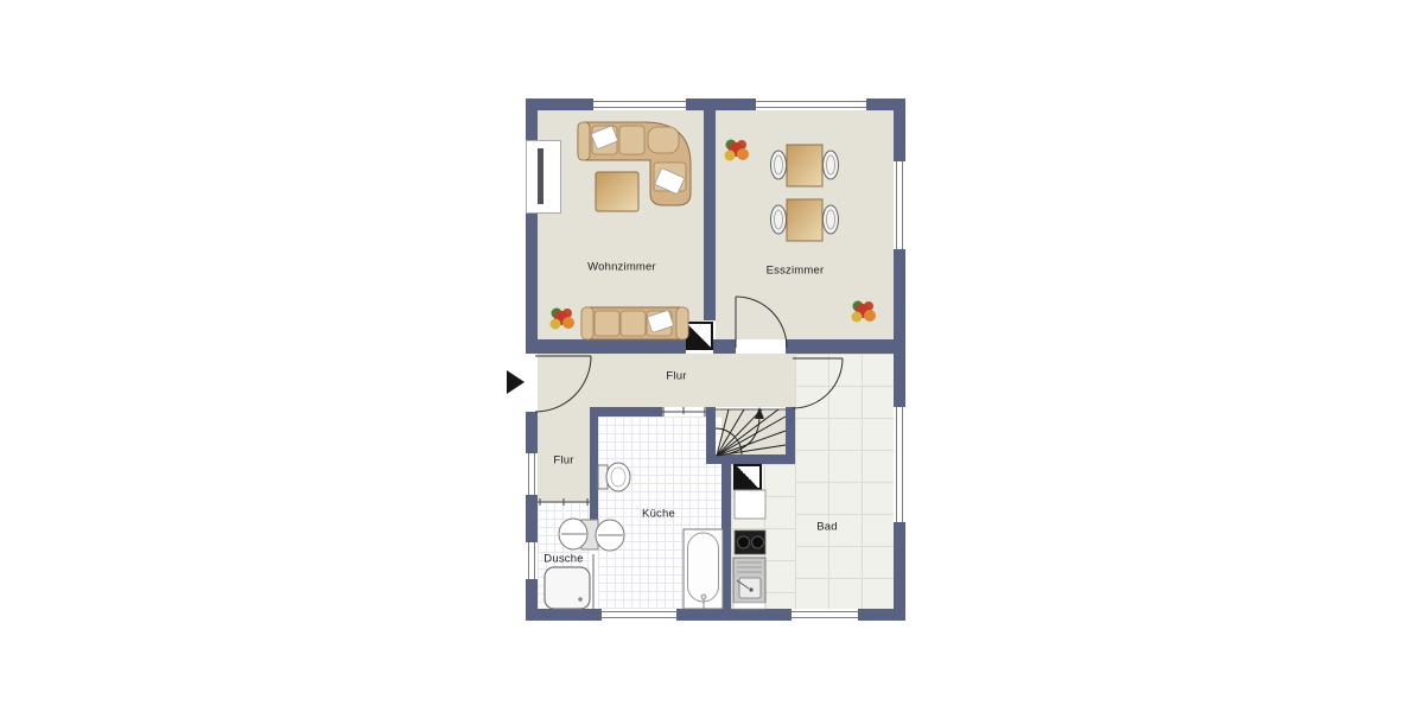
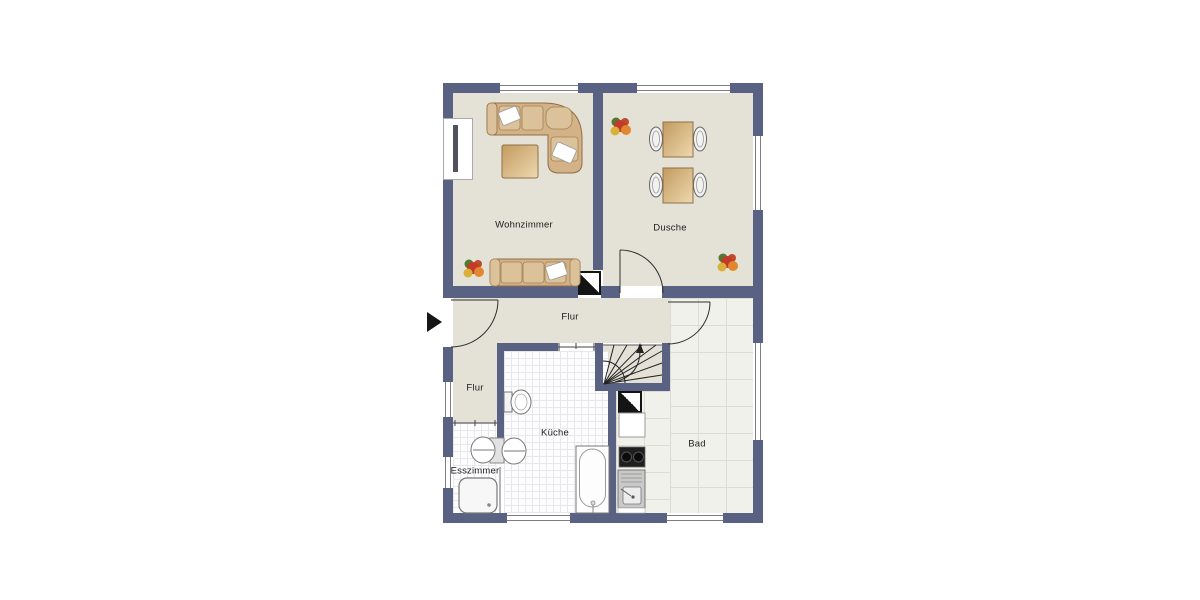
  Wohnzimmer
- Esszimmer
+ Dusche
  Flur
  Flur
  Küche
- Dusche
+ Esszimmer
  Bad
